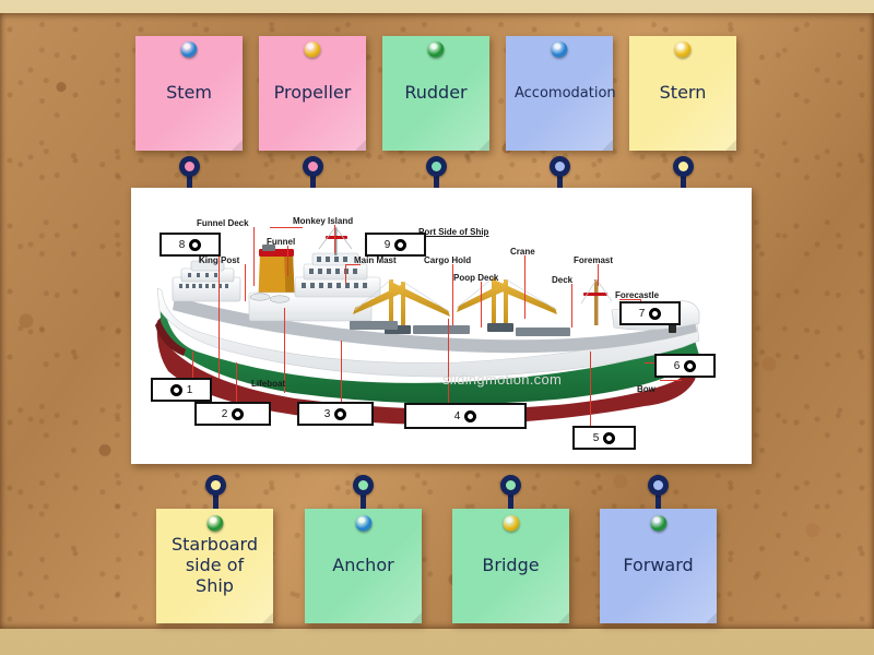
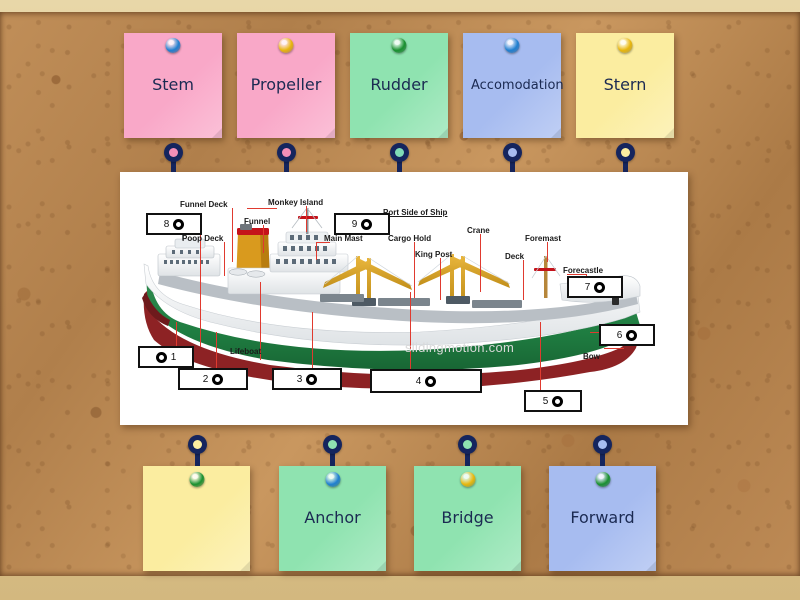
  Stem
  Propeller
  Rudder
  Accomodation
  Stern
  slidingmotion.com
  Funnel Deck
  Monkey Island
  Funnel
  ort Side of Ship
- King Post
+ Poop Deck
  Main Mast
  Cargo Hold
  Crane
  Foremast
- Poop Deck
+ King Post
  Deck
  Forecastle
  Lifeboat
  Bow
  8
  9
  7
  6
  1
  2
  3
  4
  5
- Starboard side of Ship
  Anchor
  Bridge
  Forward
